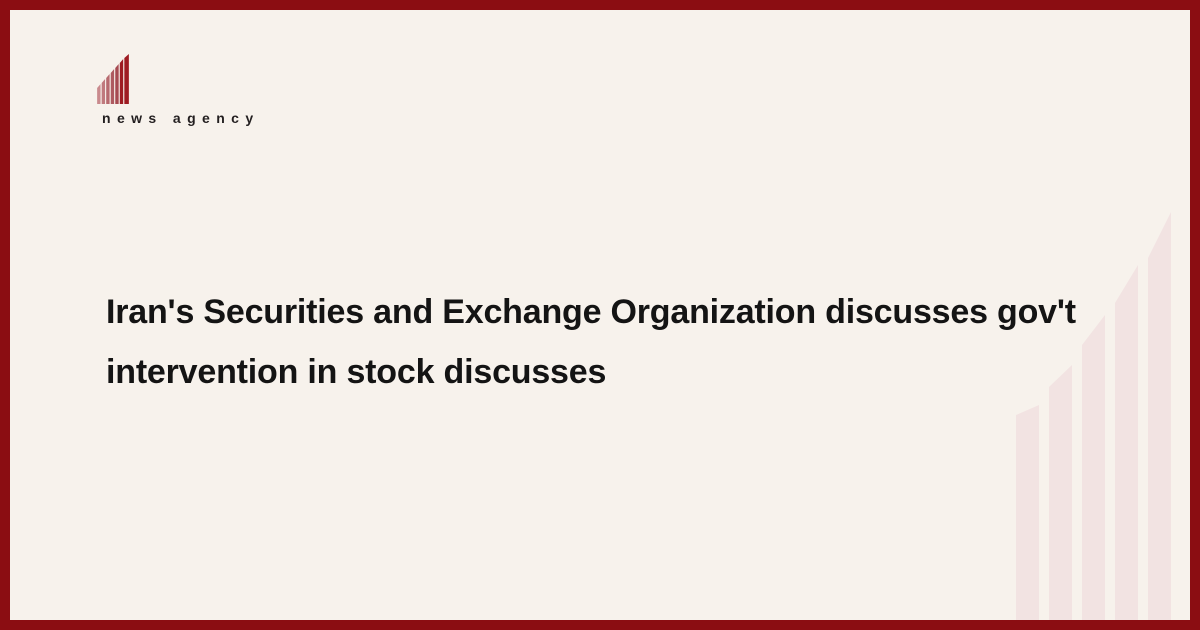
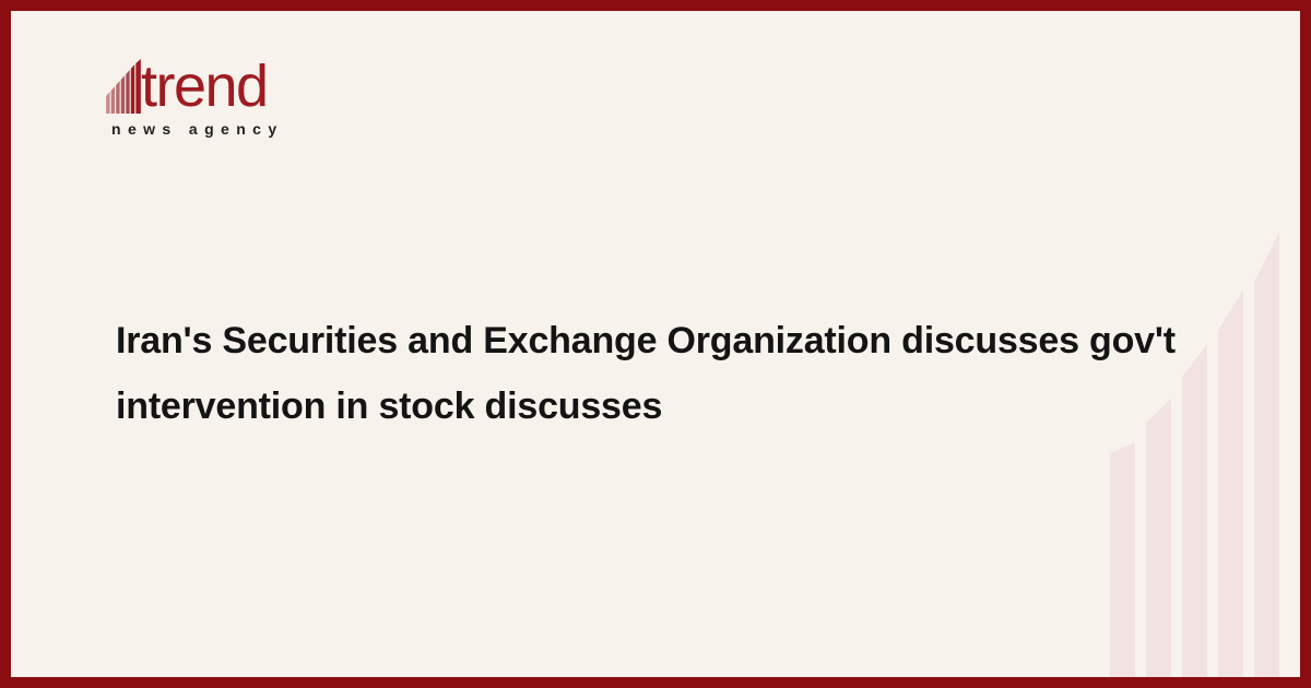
+ trend
  news agency
  Iran's Securities and Exchange Organization discusses gov't intervention in stock discusses
